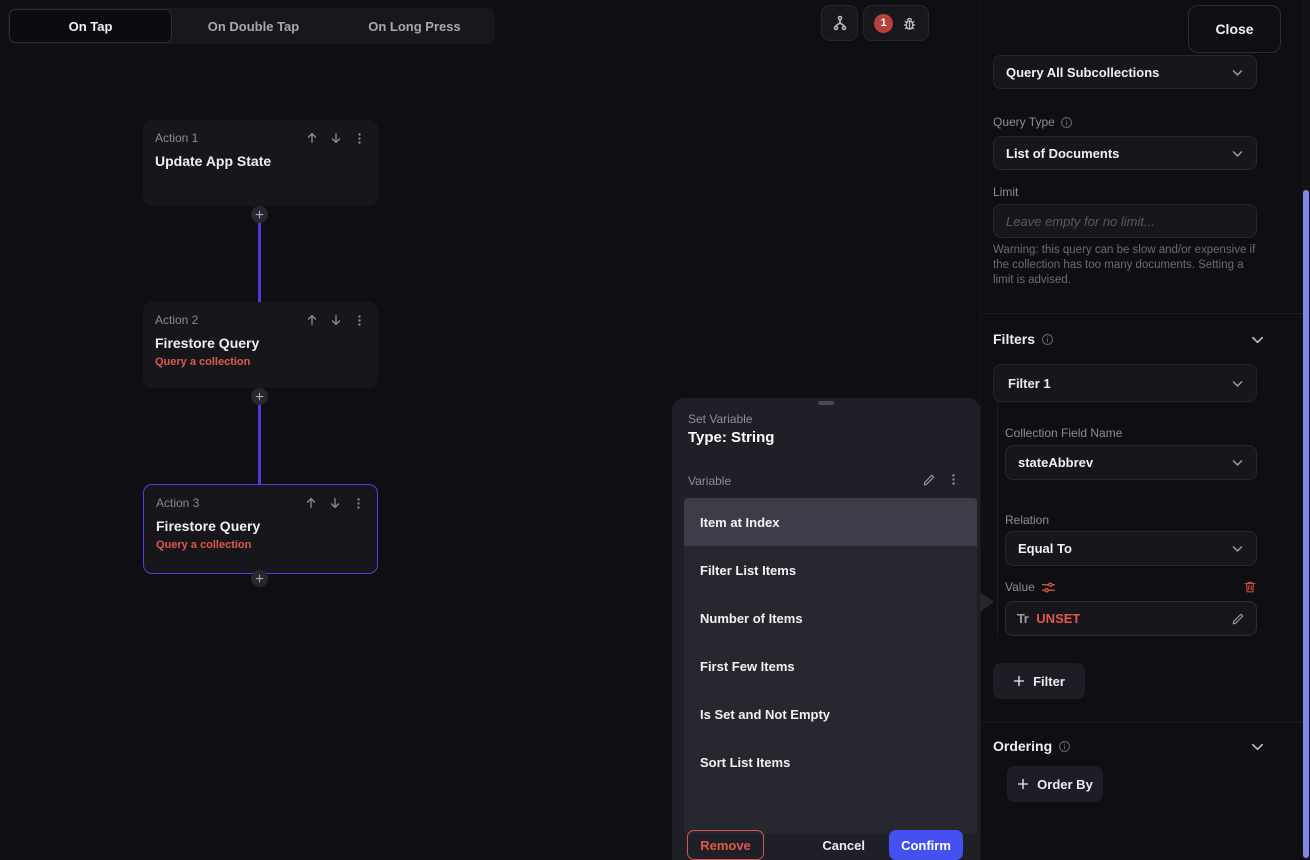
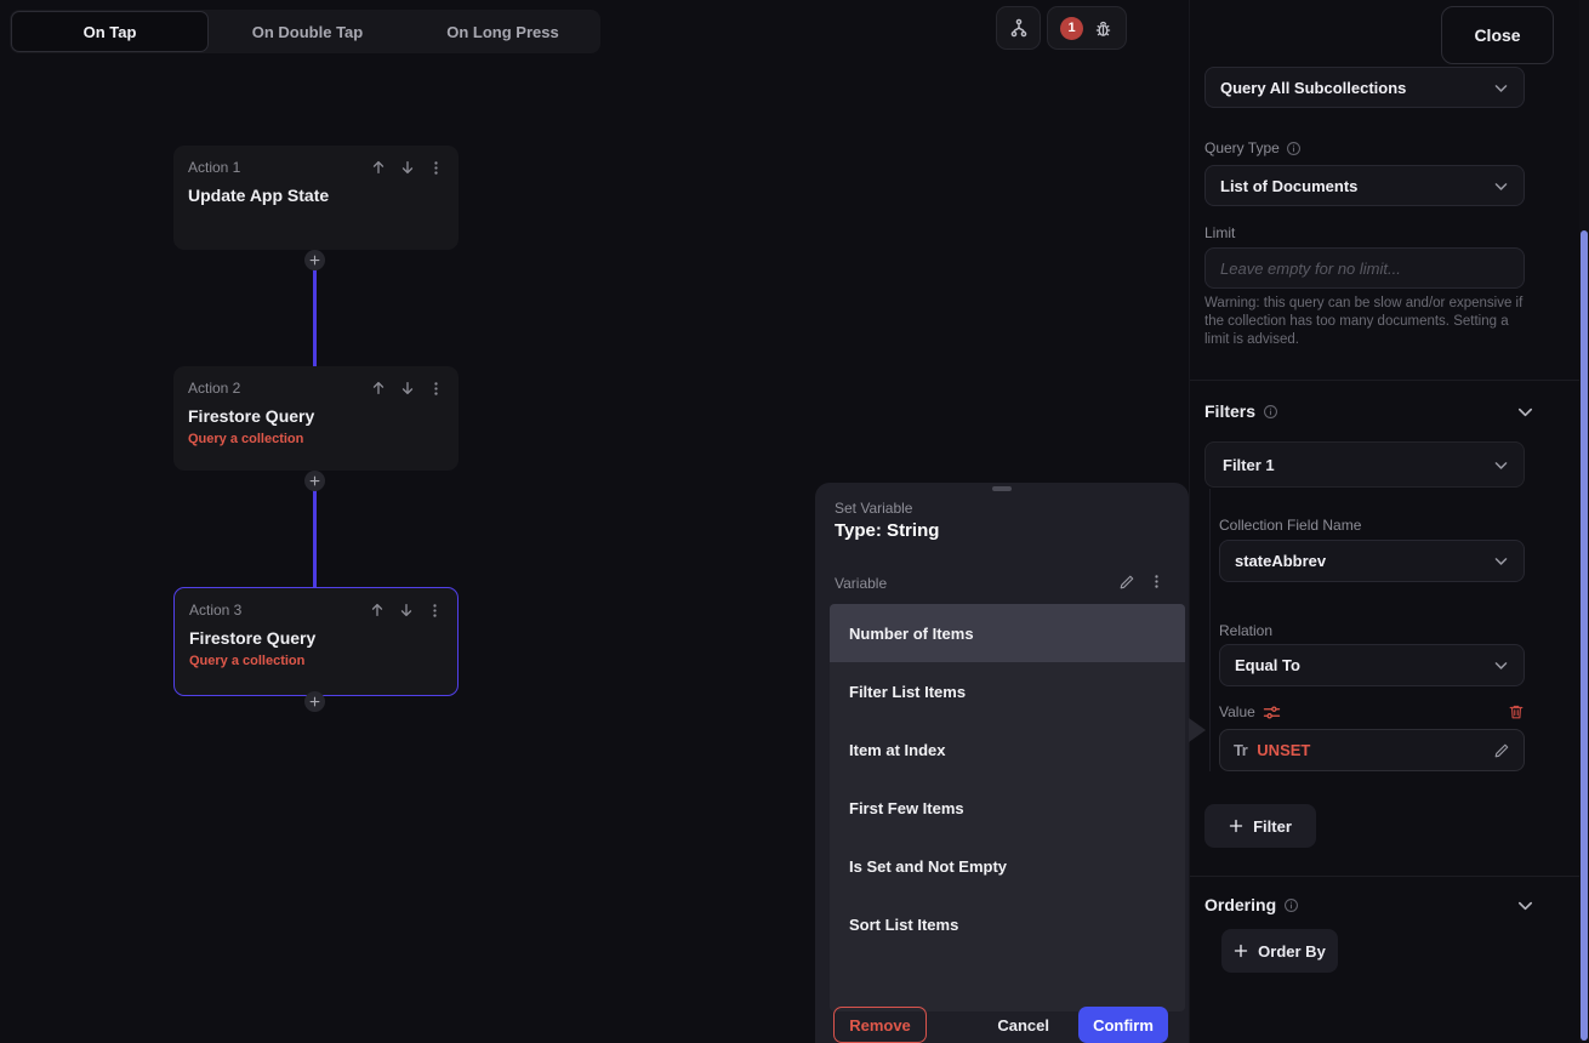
  On Tap
  On Double Tap
  On Long Press
  1
  Close
  Action 1
  Update App State
  Action 2
  Firestore Query
  Query a collection
  Action 3
  Firestore Query
  Query a collection
  Query All Subcollections
  Query Type
  List of Documents
  Limit
  Leave empty for no limit...
  Warning: this query can be slow and/or expensive if the collection has too many documents. Setting a limit is advised.
  Filters
  Filter 1
  Collection Field Name
  stateAbbrev
  Relation
  Equal To
  Value
  Tr
  UNSET
  Filter
  Ordering
  Order By
  Set Variable
  Type: String
  Variable
- Item at Index
+ Number of Items
  Filter List Items
- Number of Items
+ Item at Index
  First Few Items
  Is Set and Not Empty
  Sort List Items
  Remove
  Cancel
  Confirm
